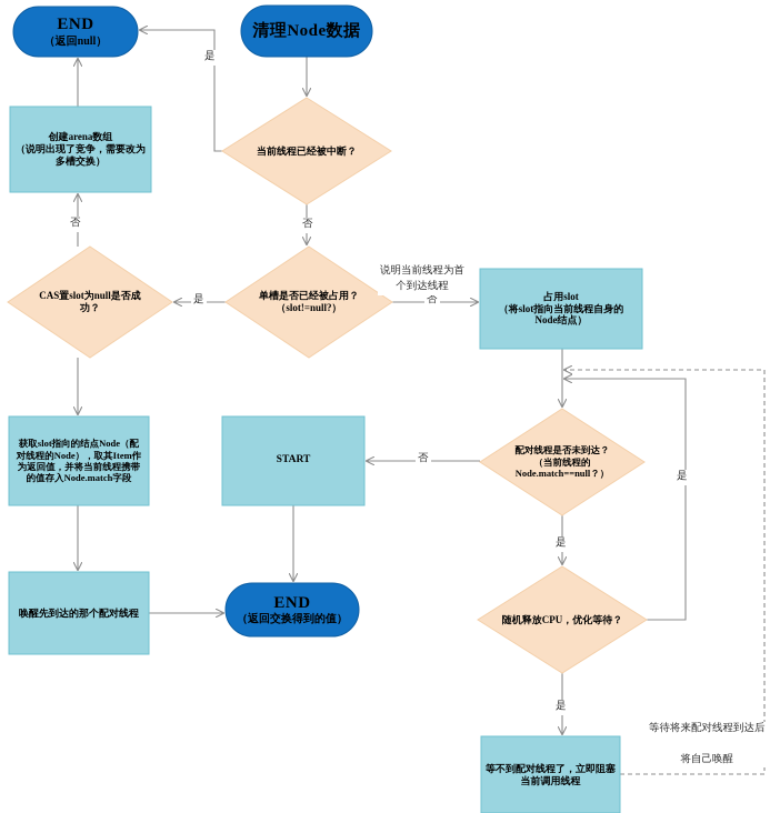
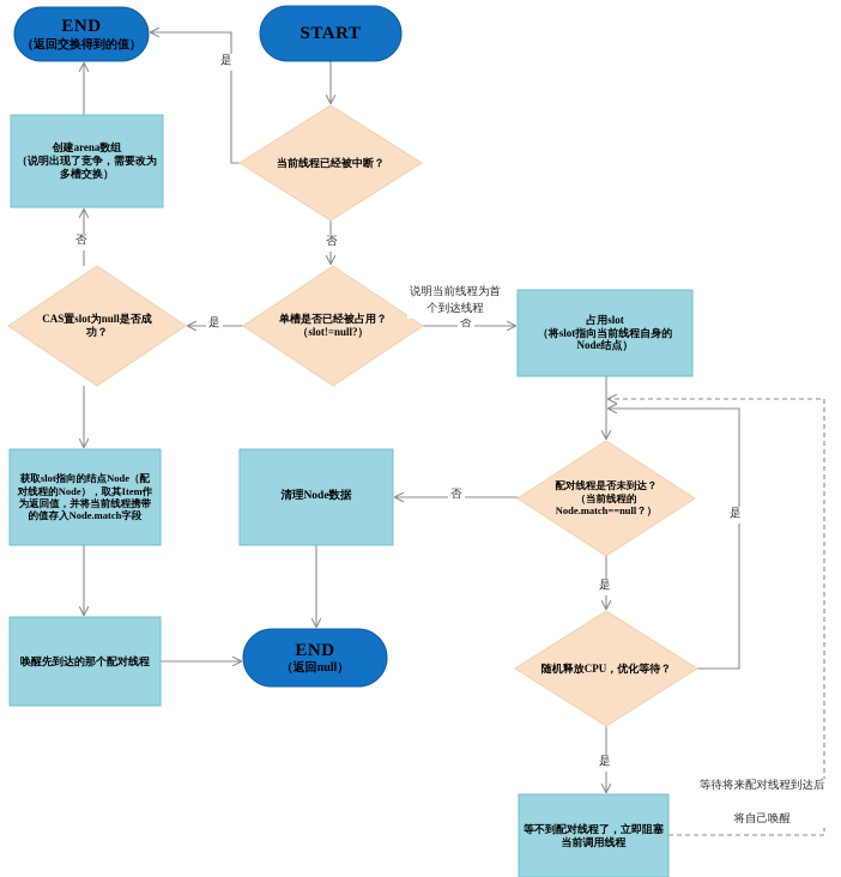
  是
  否
  是
  否
  说明当前线程为首
  个到达线程
  否
  否
  是
  是
  是
  等待将来配对线程到达后
  将自己唤醒
  END
- （返回null）
+ （返回交换得到的值）
- 清理Node数据
+ START
  创建arena数组
  （说明出现了竞争，需要改为
  多槽交换）
  当前线程已经被中断？
  CAS置slot为null是否成
  功？
  单槽是否已经被占用？
  （slot!=null?）
  占用slot
  （将slot指向当前线程自身的
  Node结点）
  获取slot指向的结点Node（配
  对线程的Node），取其Item作
  为返回值，并将当前线程携带
  的值存入Node.match字段
- START
+ 清理Node数据
  配对线程是否未到达？
  （当前线程的
  Node.match==null？）
  唤醒先到达的那个配对线程
  END
- （返回交换得到的值）
+ （返回null）
  随机释放CPU，优化等待？
  等不到配对线程了，立即阻塞
  当前调用线程
